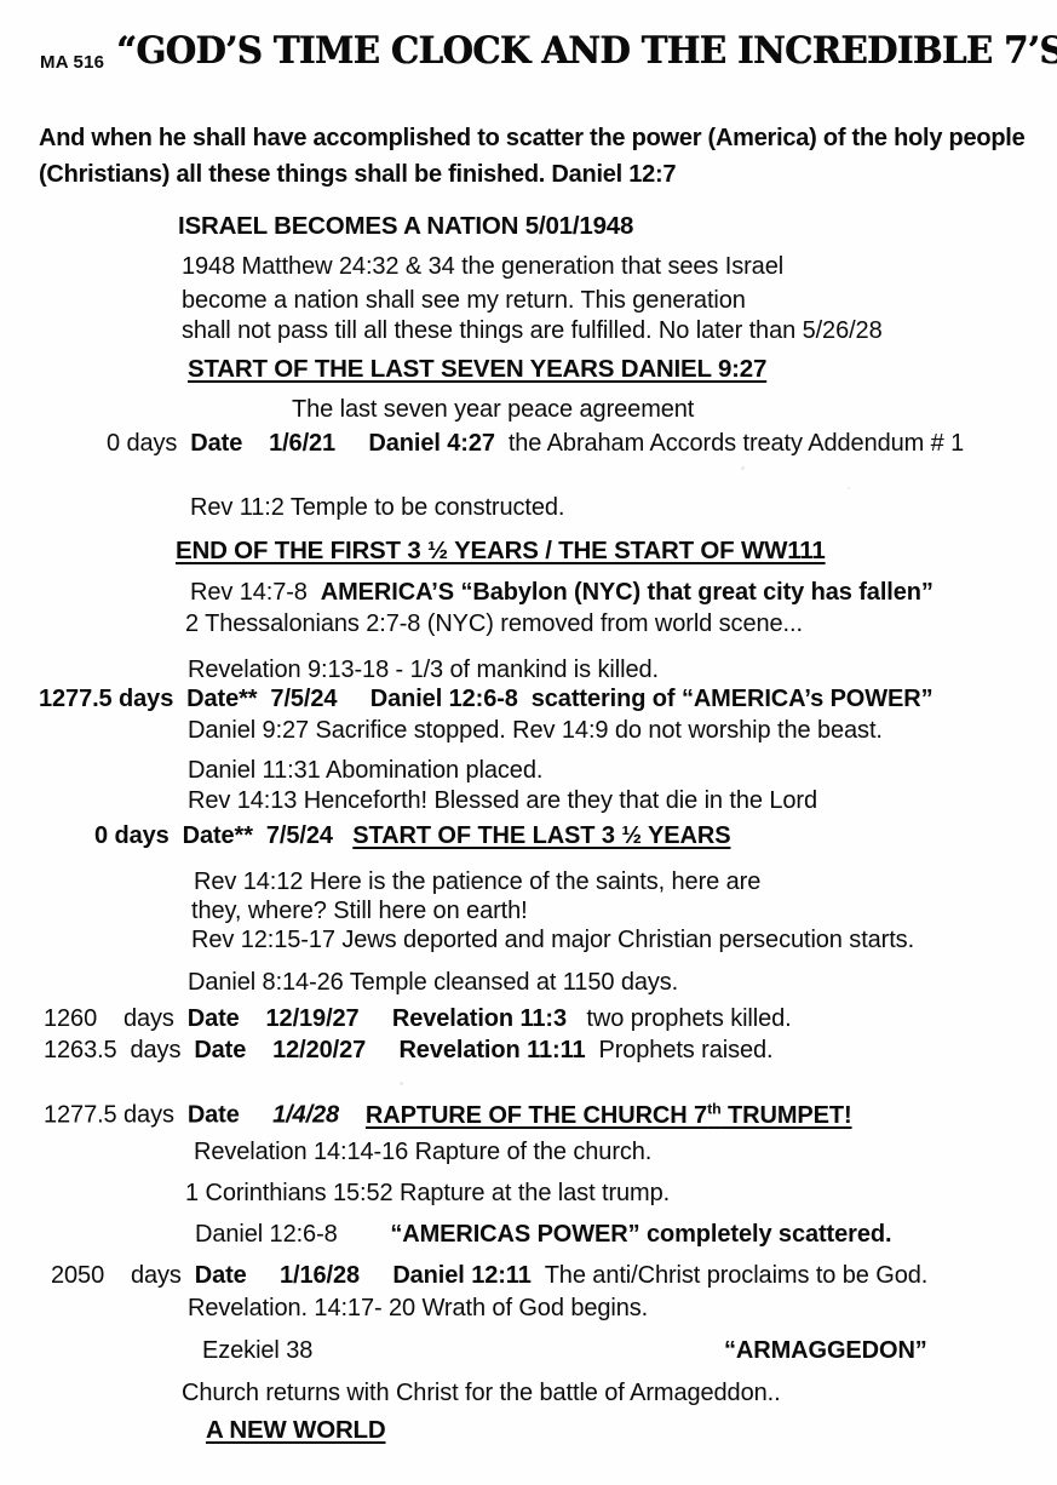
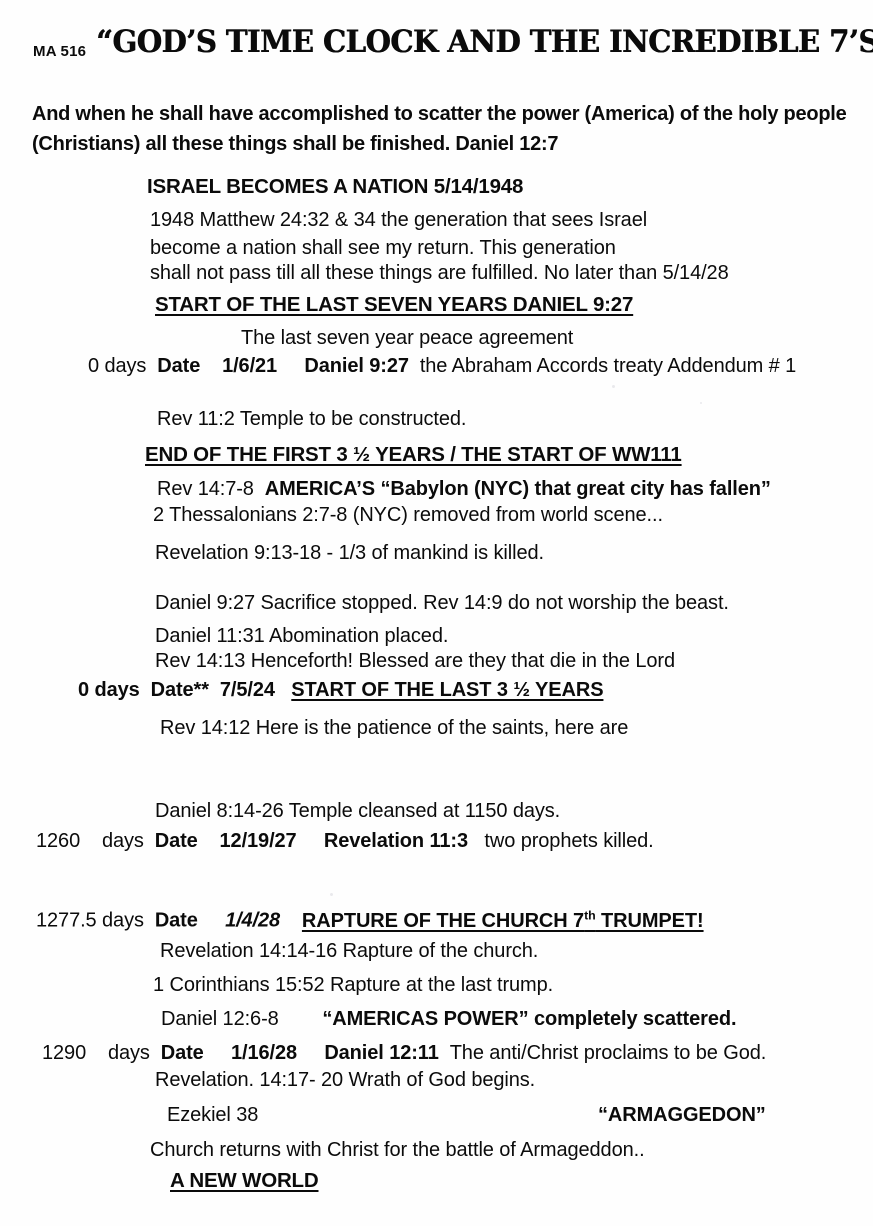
  MA 516
  “GOD’S TIME CLOCK AND THE INCREDIBLE 7’S
  And when he shall have accomplished to scatter the power (America) of the holy people (Christians) all these things shall be finished. Daniel 12:7
- ISRAEL BECOMES A NATION 5/01/1948
+ ISRAEL BECOMES A NATION 5/14/1948
  1948 Matthew 24:32 & 34 the generation that sees Israel
  become a nation shall see my return. This generation
- shall not pass till all these things are fulfilled. No later than 5/26/28
+ shall not pass till all these things are fulfilled. No later than 5/14/28
  START OF THE LAST SEVEN YEARS DANIEL 9:27
  The last seven year peace agreement
- 0 days Date 1/6/21 Daniel 4:27 the Abraham Accords treaty Addendum # 1
+ 0 days Date 1/6/21 Daniel 9:27 the Abraham Accords treaty Addendum # 1
  Rev 11:2 Temple to be constructed.
  END OF THE FIRST 3 ½ YEARS / THE START OF WW111
  Rev 14:7-8 AMERICA’S “Babylon (NYC) that great city has fallen”
  2 Thessalonians 2:7-8 (NYC) removed from world scene...
  Revelation 9:13-18 - 1/3 of mankind is killed.
- 1277.5 days Date** 7/5/24 Daniel 12:6-8 scattering of “AMERICA’s POWER”
  Daniel 9:27 Sacrifice stopped. Rev 14:9 do not worship the beast.
  Daniel 11:31 Abomination placed.
  Rev 14:13 Henceforth! Blessed are they that die in the Lord
  0 days Date** 7/5/24 START OF THE LAST 3 ½ YEARS
  Rev 14:12 Here is the patience of the saints, here are
- they, where? Still here on earth!
- Rev 12:15-17 Jews deported and major Christian persecution starts.
  Daniel 8:14-26 Temple cleansed at 1150 days.
  1260 days Date 12/19/27 Revelation 11:3 two prophets killed.
- 1263.5 days Date 12/20/27 Revelation 11:11 Prophets raised.
  1277.5 days Date 1/4/28 RAPTURE OF THE CHURCH 7th TRUMPET!
  Revelation 14:14-16 Rapture of the church.
  1 Corinthians 15:52 Rapture at the last trump.
  Daniel 12:6-8 “AMERICAS POWER” completely scattered.
- 2050 days Date 1/16/28 Daniel 12:11 The anti/Christ proclaims to be God.
+ 1290 days Date 1/16/28 Daniel 12:11 The anti/Christ proclaims to be God.
  Revelation. 14:17- 20 Wrath of God begins.
  Ezekiel 38
  “ARMAGGEDON”
  Church returns with Christ for the battle of Armageddon..
  A NEW WORLD
